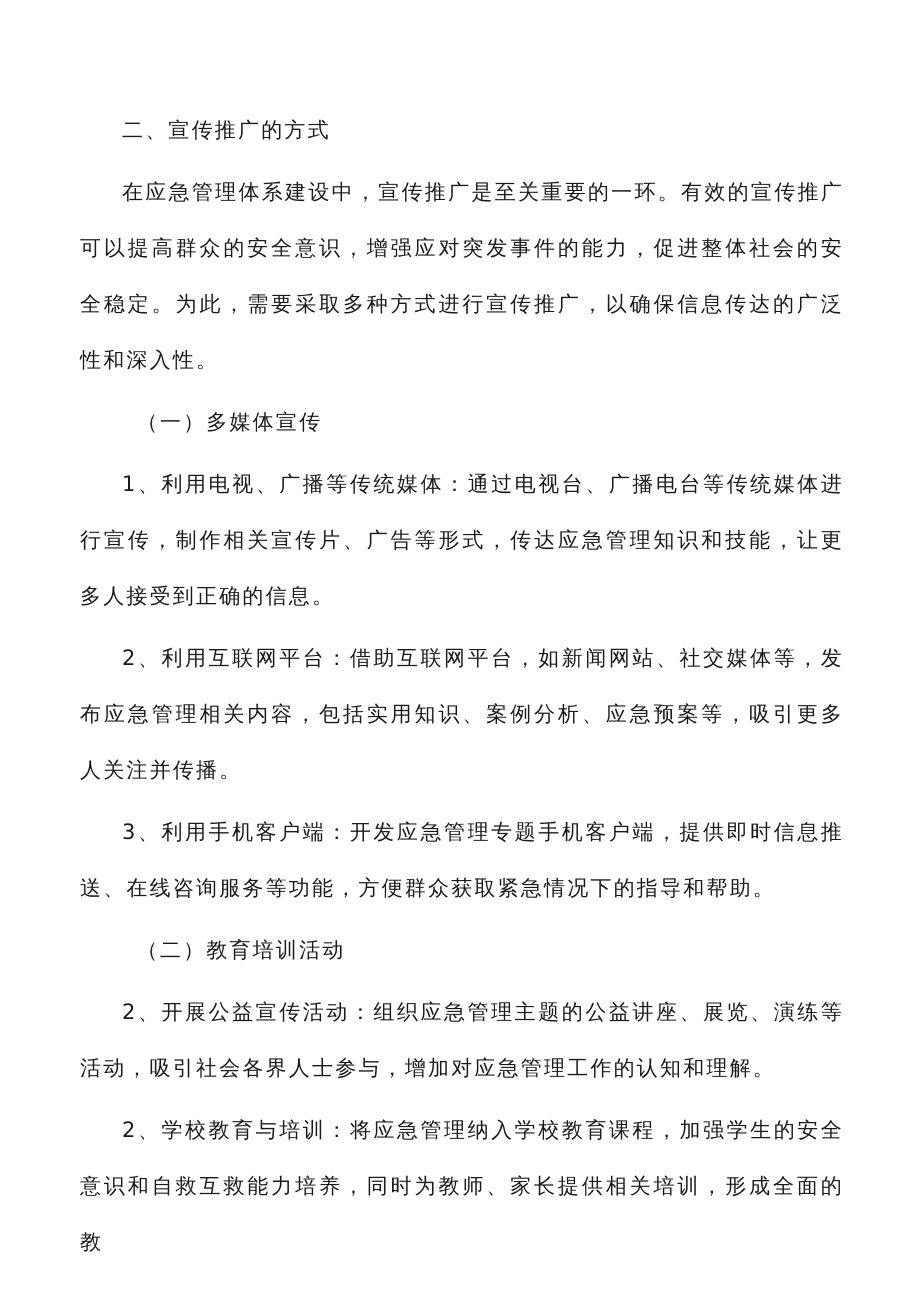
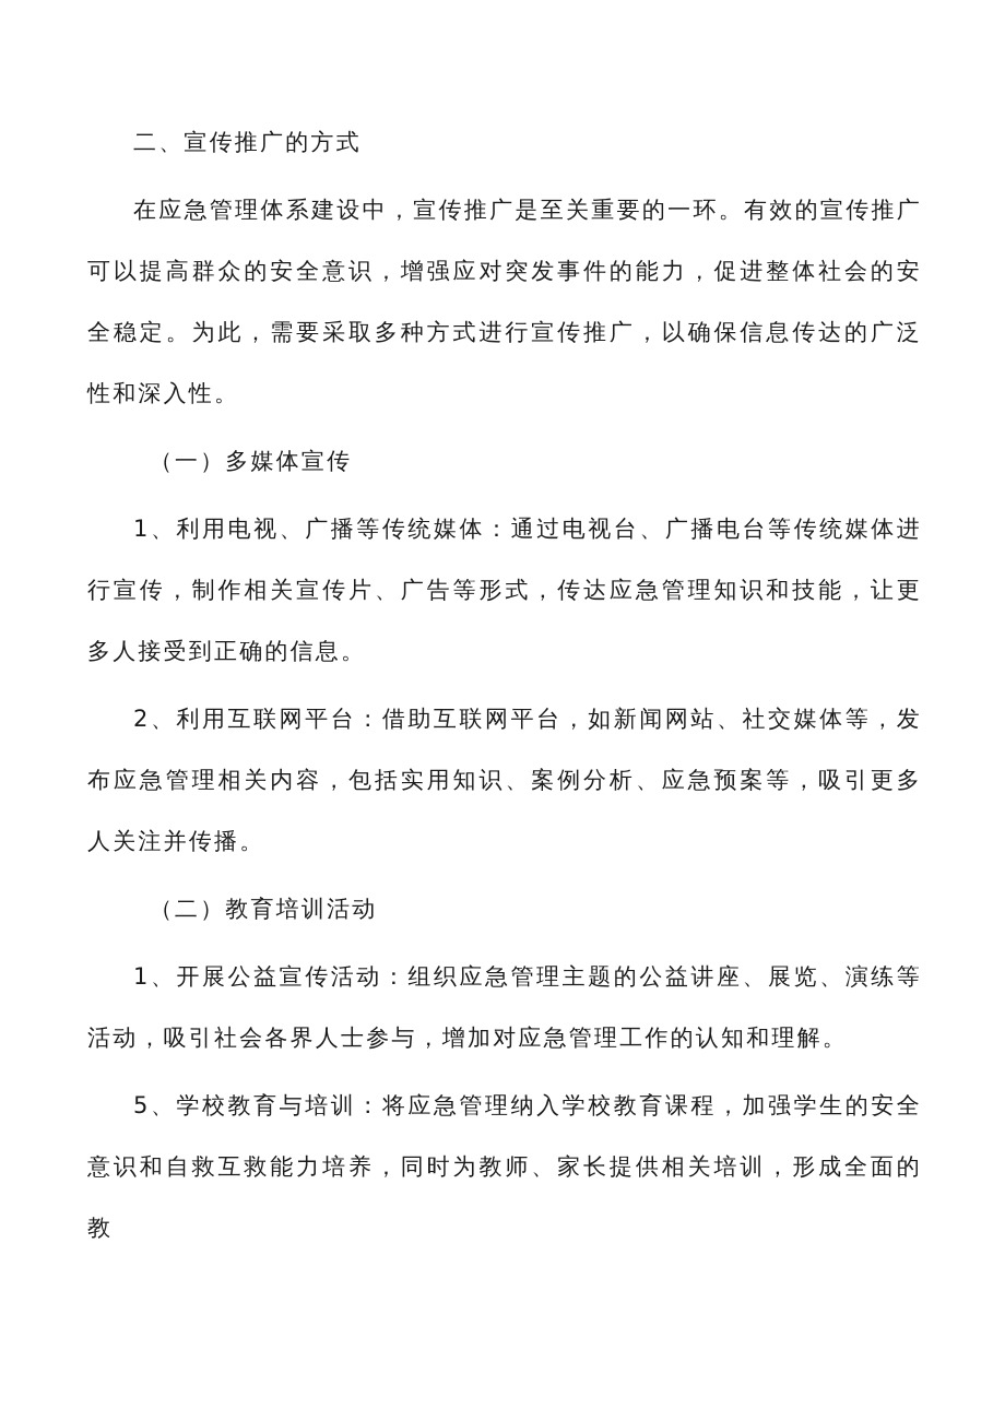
  二、宣传推广的方式
  在应急管理体系建设中，宣传推广是至关重要的一环。有效的宣传推广可以提高群众的安全意识，增强应对突发事件的能力，促进整体社会的安全稳定。为此，需要采取多种方式进行宣传推广，以确保信息传达的广泛性和深入性。
  （一）多媒体宣传
  1、利用电视、广播等传统媒体：通过电视台、广播电台等传统媒体进行宣传，制作相关宣传片、广告等形式，传达应急管理知识和技能，让更多人接受到正确的信息。
  2、利用互联网平台：借助互联网平台，如新闻网站、社交媒体等，发布应急管理相关内容，包括实用知识、案例分析、应急预案等，吸引更多人关注并传播。
- 3、利用手机客户端：开发应急管理专题手机客户端，提供即时信息推送、在线咨询服务等功能，方便群众获取紧急情况下的指导和帮助。
  （二）教育培训活动
- 2、开展公益宣传活动：组织应急管理主题的公益讲座、展览、演练等活动，吸引社会各界人士参与，增加对应急管理工作的认知和理解。
+ 1、开展公益宣传活动：组织应急管理主题的公益讲座、展览、演练等活动，吸引社会各界人士参与，增加对应急管理工作的认知和理解。
- 2、学校教育与培训：将应急管理纳入学校教育课程，加强学生的安全意识和自救互救能力培养，同时为教师、家长提供相关培训，形成全面的教
+ 5、学校教育与培训：将应急管理纳入学校教育课程，加强学生的安全意识和自救互救能力培养，同时为教师、家长提供相关培训，形成全面的教
